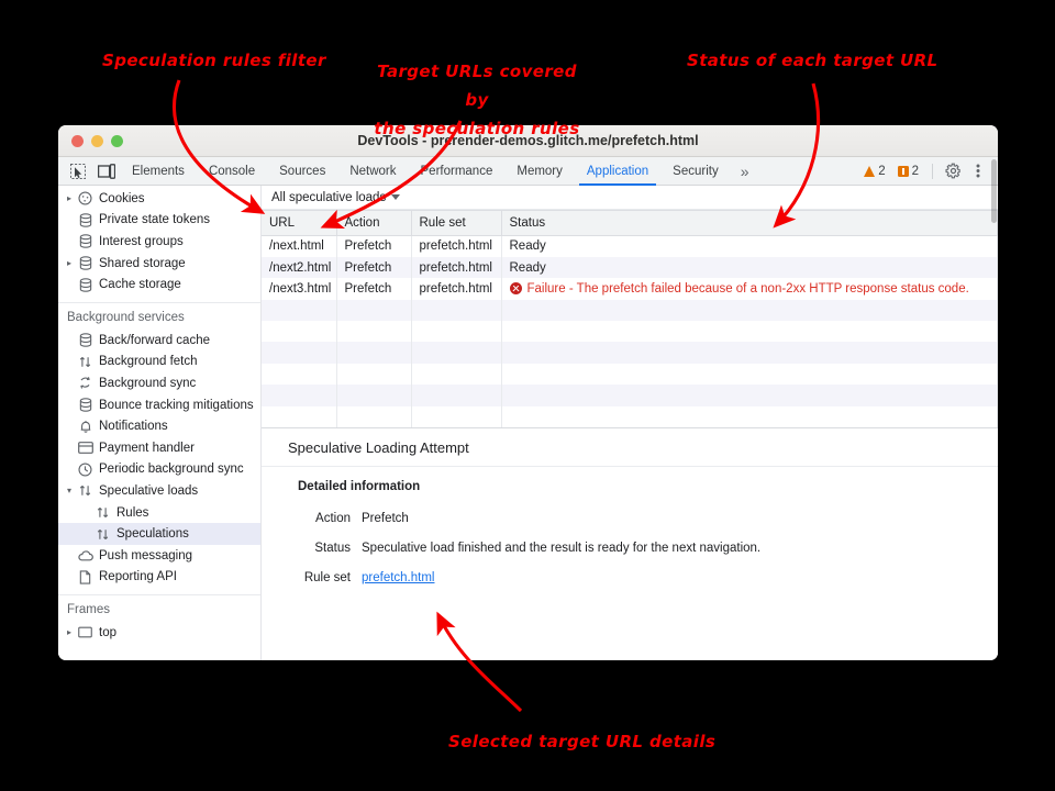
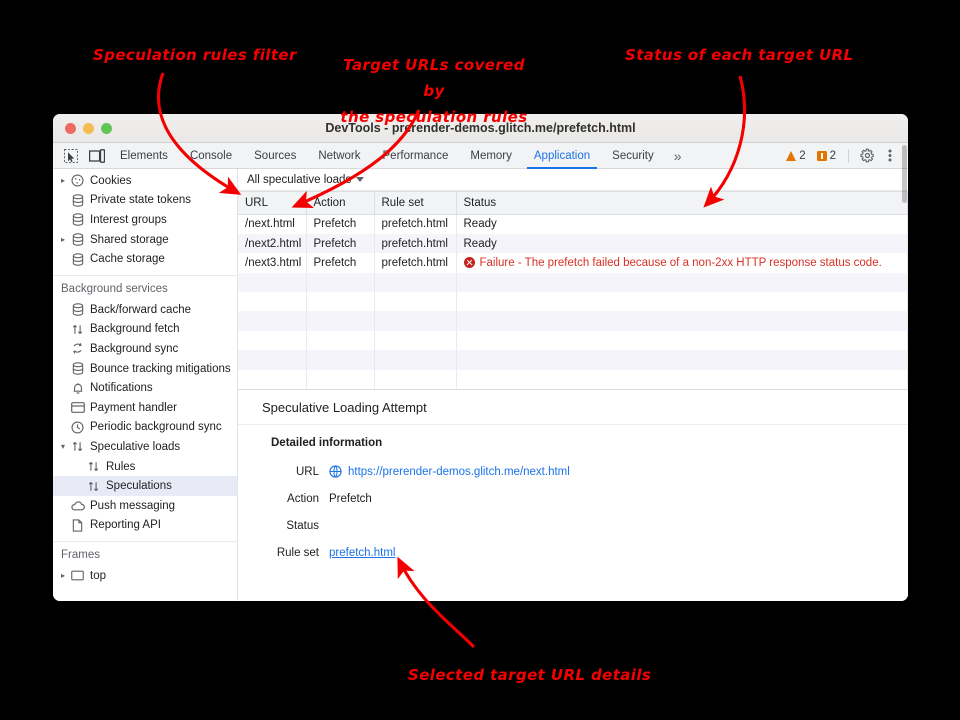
  DevTools - prrender-demos.glitch.me/prefetch.html
  Elements
  Console
  Sources
  Network
  Performance
  Memory
  Application
  Security
  »
  2
  2
  ▸
  Cookies
  Private state tokens
  Interest groups
  ▸
  Shared storage
  Cache storage
  Background services
  Back/forward cache
  Background fetch
  Background sync
  Bounce tracking mitigations
  Notifications
  Payment handler
  Periodic background sync
  ▾
  Speculative loads
  Rules
  Speculations
  Push messaging
  Reporting API
  Frames
  ▸
  top
  All speculative load
  URL	Action	Rule set	Status
  /next.html	Prefetch	prefetch.html	Ready
  /next2.html	Prefetch	prefetch.html	Ready
  /next3.html	Prefetch	prefetch.html	Failure - The prefetch failed because of a non-2xx HTTP response status code.
  Speculative Loading Attempt
  Detailed information
+ URL
+ https://prerender-demos.glitch.me/next.html
  Action
  Prefetch
  Status
- Speculative load finished and the result is ready for the next navigation.
  Rule set
  prefetch.html
  Speculation rules filter
  Target URLs covered by
  the speculation rules
  Status of each target URL
  Selected target URL details
